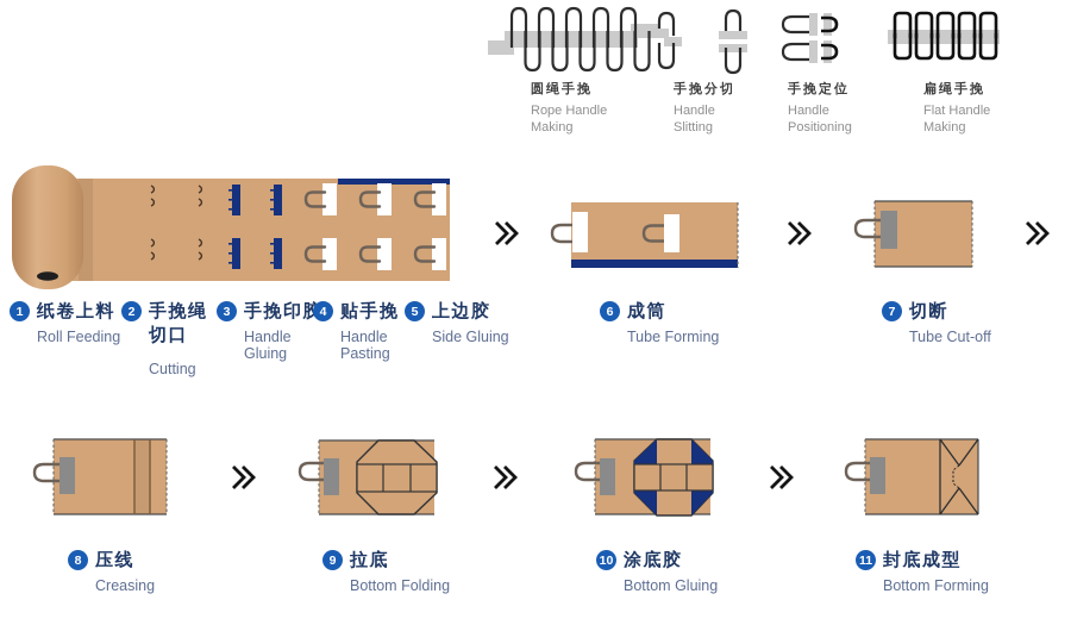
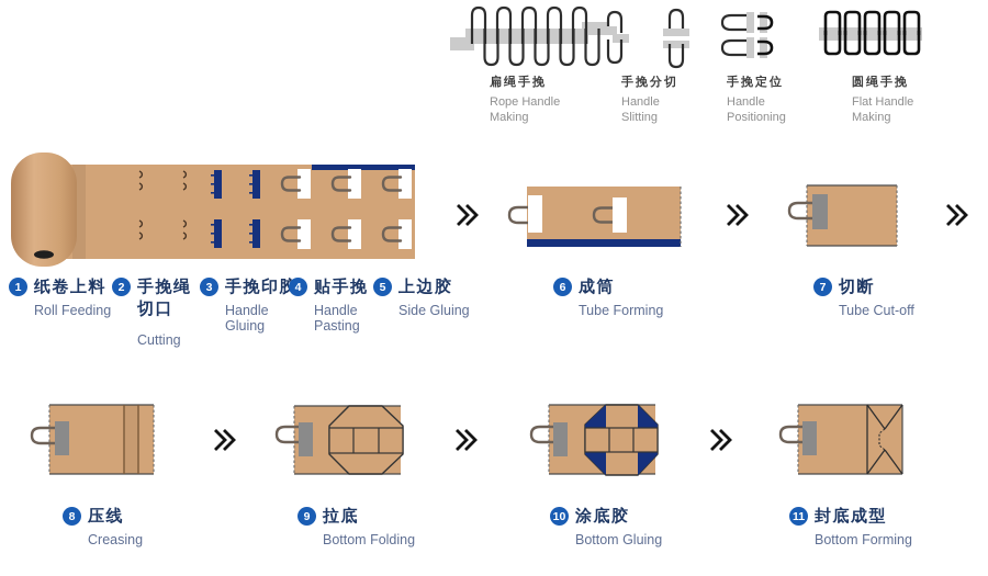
- 圆绳手挽
+ 扁绳手挽
  Rope Handle
  Making
  手挽分切
  Handle
  Slitting
  手挽定位
  Handle
  Positioning
- 扁绳手挽
+ 圆绳手挽
  Flat Handle
  Making
  1
  纸卷上料
  Roll Feeding
  2
  手挽绳
  切口
  Cutting
  3
  手挽印
  Handle
  Gluing
  4
  贴手挽
  Handle
  Pasting
  5
  上边胶
  Side Gluing
  6
  成筒
  Tube Forming
  7
  切断
  Tube Cut-off
  8
  压线
  Creasing
  9
  拉底
  Bottom Folding
  10
  涂底胶
  Bottom Gluing
  11
  封底成型
  Bottom Forming
